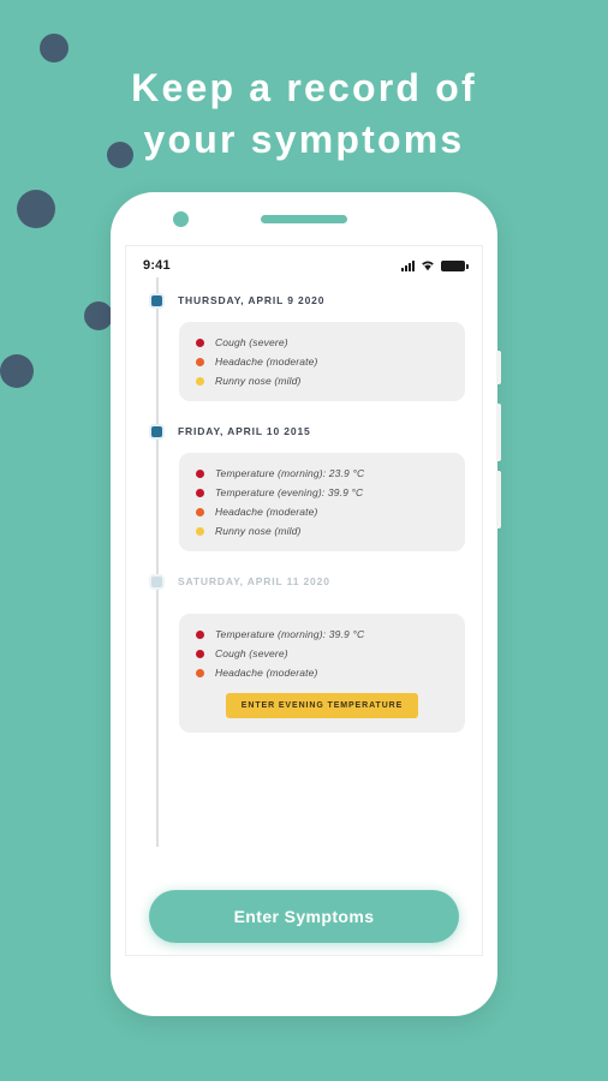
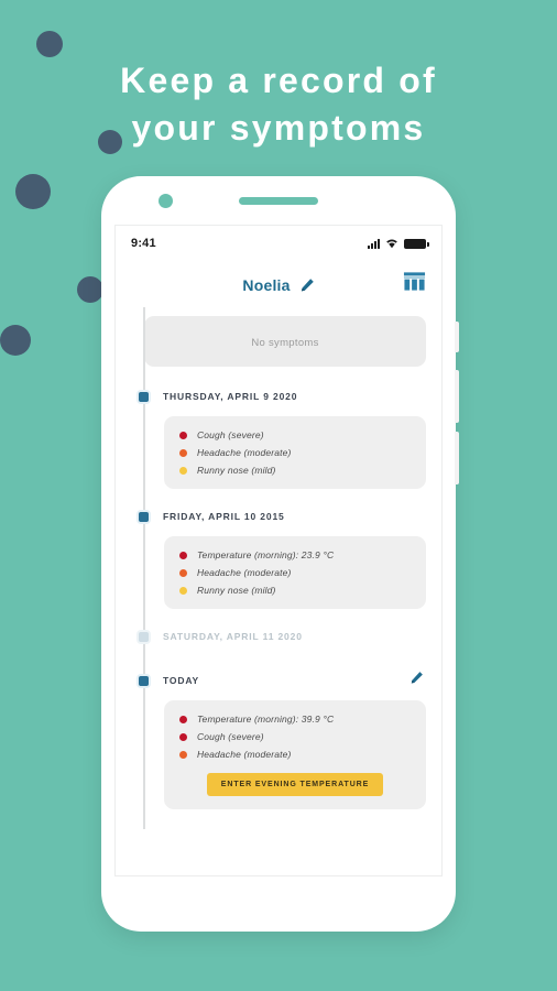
  Keep a record of
  your symptoms
  9:41
+ Noelia
+ No symptoms
  THURSDAY, APRIL 9 2020
  Cough (severe)
  Headache (moderate)
  Runny nose (mild)
  FRIDAY, APRIL 10 2015
  Temperature (morning): 23.9 °C
- Temperature (evening): 39.9 °C
  Headache (moderate)
  Runny nose (mild)
  SATURDAY, APRIL 11 2020
+ TODAY
  Temperature (morning): 39.9 °C
  Cough (severe)
  Headache (moderate)
- Enter Symptoms
